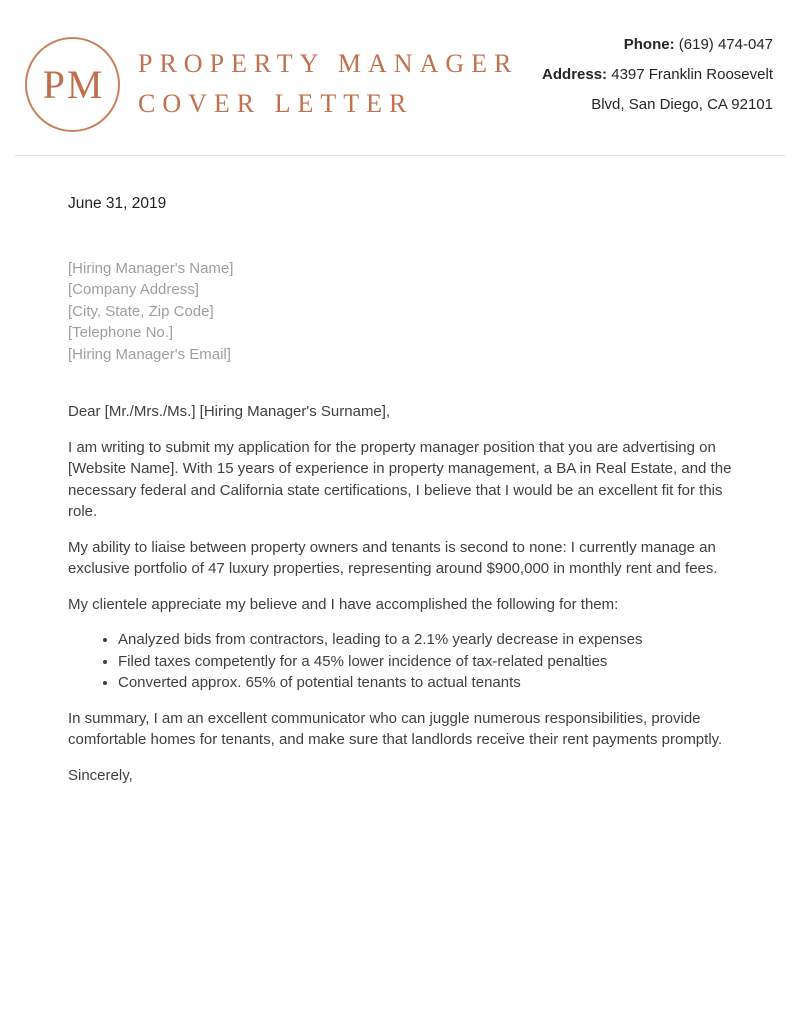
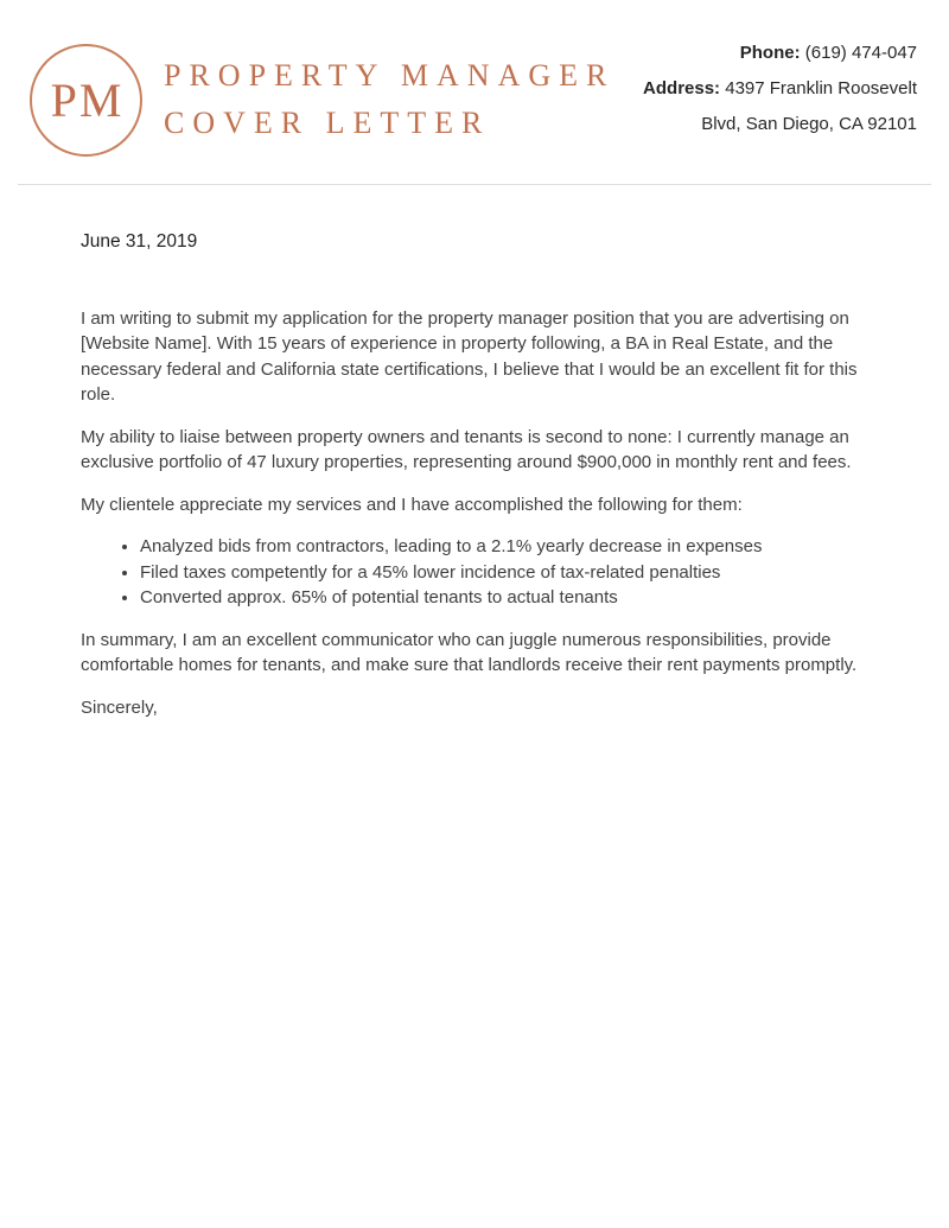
  PM
  PROPERTY MANAGER
  COVER LETTER
  Phone: (619) 474-047
  Address: 4397 Franklin Roosevelt
  Blvd, San Diego, CA 92101
  June 31, 2019
- [Hiring Manager's Name]
- [Company Address]
- [City, State, Zip Code]
- [Telephone No.]
- [Hiring Manager's Email]
- Dear [Mr./Mrs./Ms.] [Hiring Manager's Surname],
- I am writing to submit my application for the property manager position that you are advertising on [Website Name]. With 15 years of experience in property management, a BA in Real Estate, and the necessary federal and California state certifications, I believe that I would be an excellent fit for this role.
+ I am writing to submit my application for the property manager position that you are advertising on [Website Name]. With 15 years of experience in property following, a BA in Real Estate, and the necessary federal and California state certifications, I believe that I would be an excellent fit for this role.
  My ability to liaise between property owners and tenants is second to none: I currently manage an exclusive portfolio of 47 luxury properties, representing around $900,000 in monthly rent and fees.
- My clientele appreciate my believe and I have accomplished the following for them:
+ My clientele appreciate my services and I have accomplished the following for them:
  Analyzed bids from contractors, leading to a 2.1% yearly decrease in expenses
  Filed taxes competently for a 45% lower incidence of tax-related penalties
  Converted approx. 65% of potential tenants to actual tenants
  In summary, I am an excellent communicator who can juggle numerous responsibilities, provide comfortable homes for tenants, and make sure that landlords receive their rent payments promptly.
  Sincerely,
